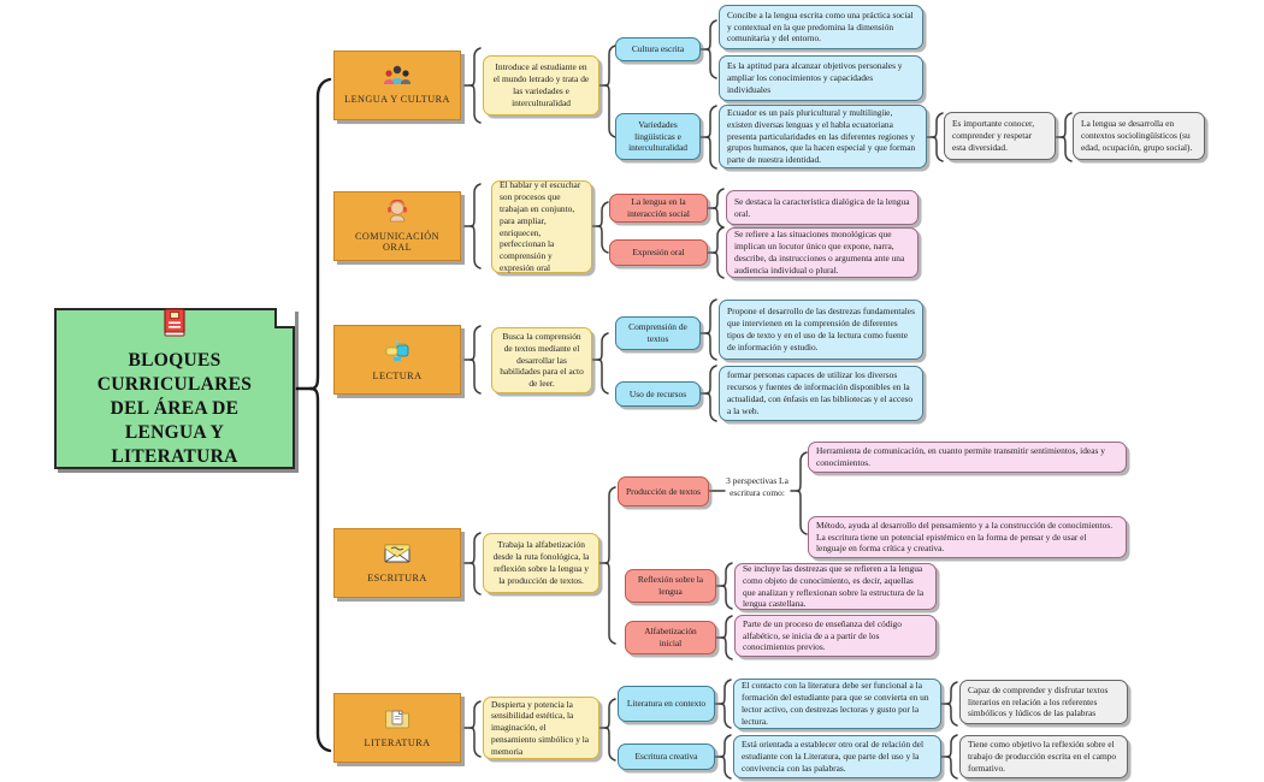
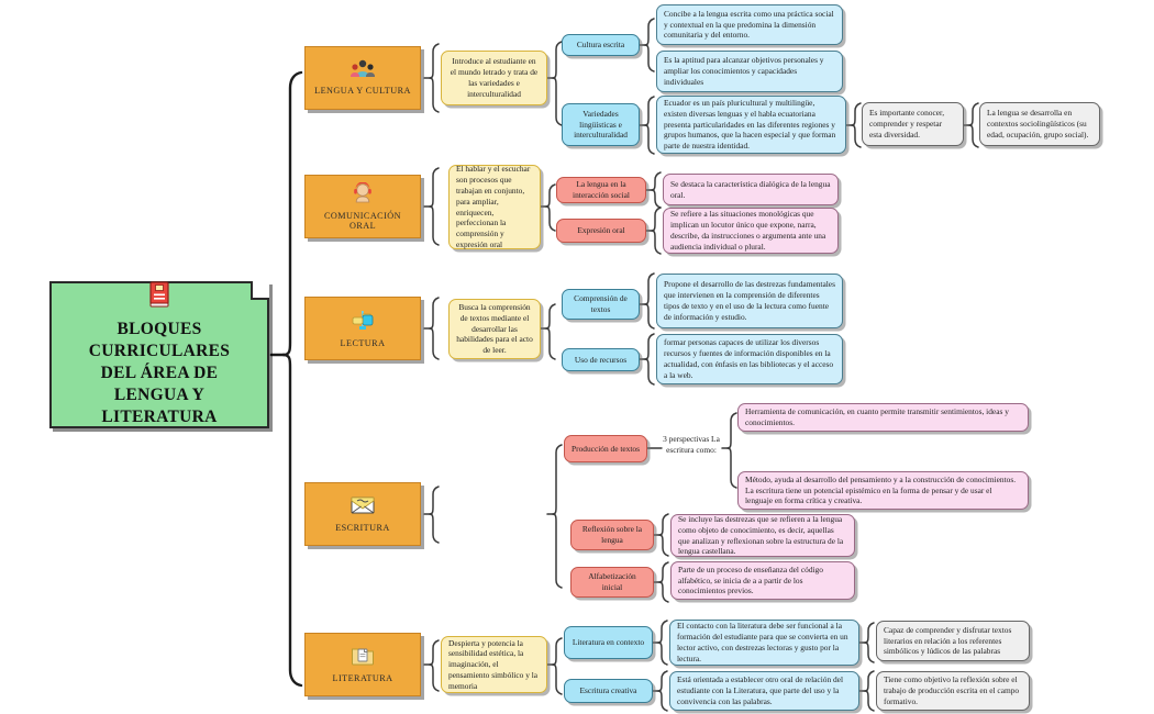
  BLOQUES
  CURRICULARES
  DEL ÁREA DE
  LENGUA Y
  LITERATURA
  LENGUA Y CULTURA
  Introduce al estudiante en el mundo letrado y trata de las variedades e interculturalidad
  Cultura escrita
  Concibe a la lengua escrita como una práctica social y contextual en la que predomina la dimensión comunitaria y del entorno.
  Es la aptitud para alcanzar objetivos personales y ampliar los conocimientos y capacidades individuales
  Variedades lingüísticas e interculturalidad
  Ecuador es un país pluricultural y multilingüe, existen diversas lenguas y el habla ecuatoriana presenta particularidades en las diferentes regiones y grupos humanos, que la hacen especial y que forman parte de nuestra identidad.
  Es importante conocer, comprender y respetar esta diversidad.
  La lengua se desarrolla en contextos sociolingüísticos (su edad, ocupación, grupo social).
  COMUNICACIÓN ORAL
  El hablar y el escuchar son procesos que trabajan en conjunto, para ampliar, enriquecen, perfeccionan la comprensión y expresión oral
  La lengua en la interacción social
  Se destaca la característica dialógica de la lengua oral.
  Expresión oral
  Se refiere a las situaciones monológicas que implican un locutor único que expone, narra, describe, da instrucciones o argumenta ante una audiencia individual o plural.
  LECTURA
  Busca la comprensión de textos mediante el desarrollar las habilidades para el acto de leer.
  Comprensión de textos
  Propone el desarrollo de las destrezas fundamentales que intervienen en la comprensión de diferentes tipos de texto y en el uso de la lectura como fuente de información y estudio.
  Uso de recursos
  formar personas capaces de utilizar los diversos recursos y fuentes de información disponibles en la actualidad, con énfasis en las bibliotecas y el acceso a la web.
  ESCRITURA
- Trabaja la alfabetización desde la ruta fonológica, la reflexión sobre la lengua y la producción de textos.
  Producción de textos
  3 perspectivas La escritura como:
  Herramienta de comunicación, en cuanto permite transmitir sentimientos, ideas y conocimientos.
  Método, ayuda al desarrollo del pensamiento y a la construcción de conocimientos. La escritura tiene un potencial epistémico en la forma de pensar y de usar el lenguaje en forma crítica y creativa.
  Reflexión sobre la lengua
  Se incluye las destrezas que se refieren a la lengua como objeto de conocimiento, es decir, aquellas que analizan y reflexionan sobre la estructura de la lengua castellana.
  Alfabetización inicial
  Parte de un proceso de enseñanza del código alfabético, se inicia de a a partir de los conocimientos previos.
  LITERATURA
  Despierta y potencia la sensibilidad estética, la imaginación, el pensamiento simbólico y la memoria
  Literatura en contexto
  El contacto con la literatura debe ser funcional a la formación del estudiante para que se convierta en un lector activo, con destrezas lectoras y gusto por la lectura.
  Capaz de comprender y disfrutar textos literarios en relación a los referentes simbólicos y lúdicos de las palabras
  Escritura creativa
  Está orientada a establecer otro oral de relación del estudiante con la Literatura, que parte del uso y la convivencia con las palabras.
  Tiene como objetivo la reflexión sobre el trabajo de producción escrita en el campo formativo.
